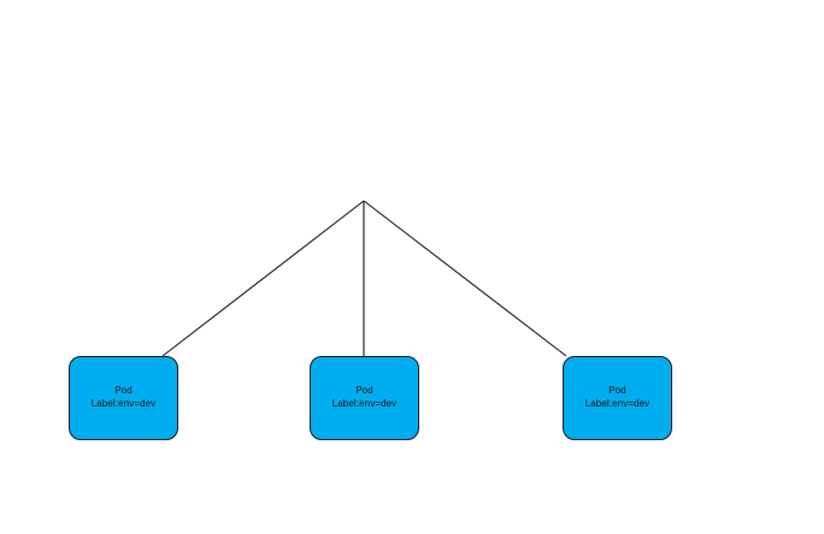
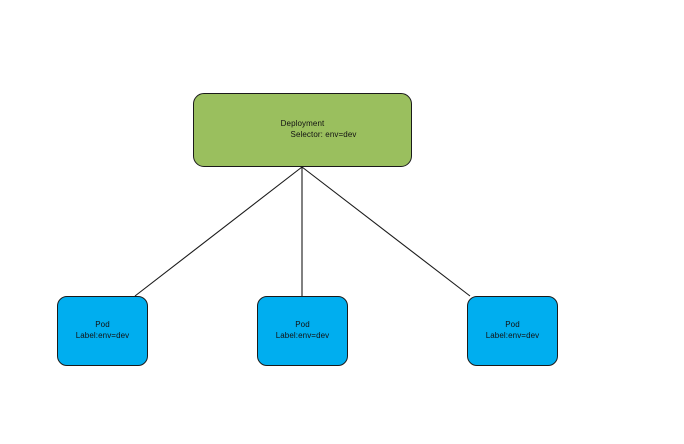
+ Deployment
+ Selector: env=dev
  Pod
  Label:env=dev
  Pod
  Label:env=dev
  Pod
  Label:env=dev
